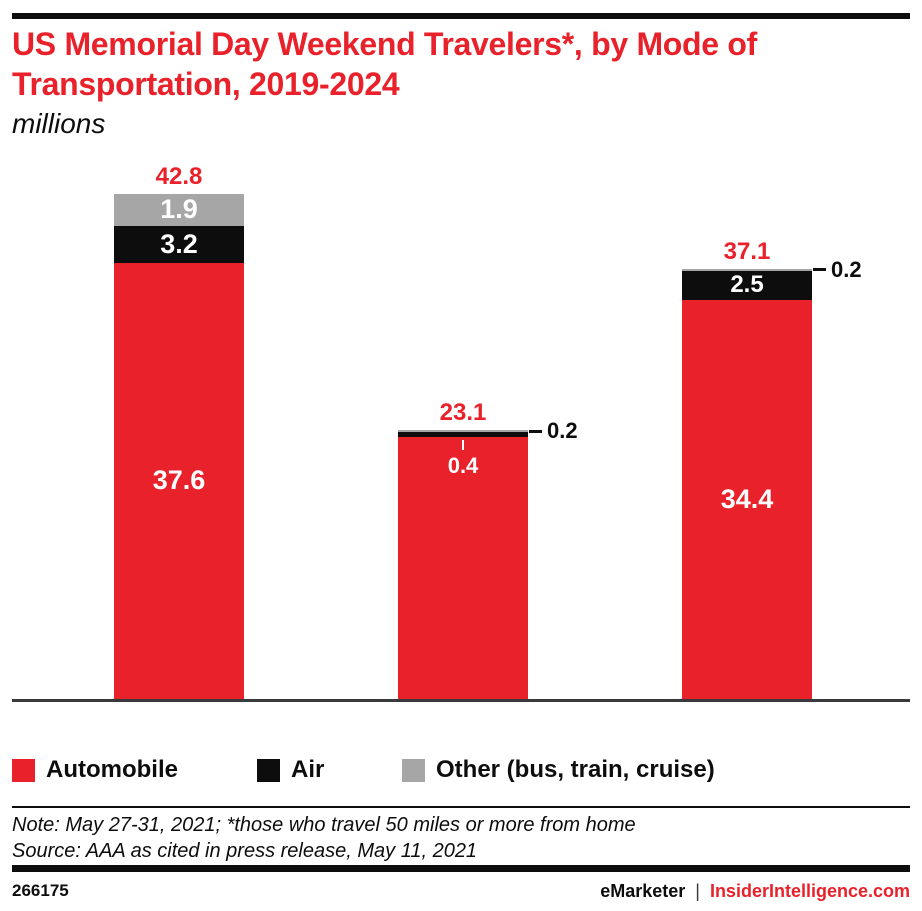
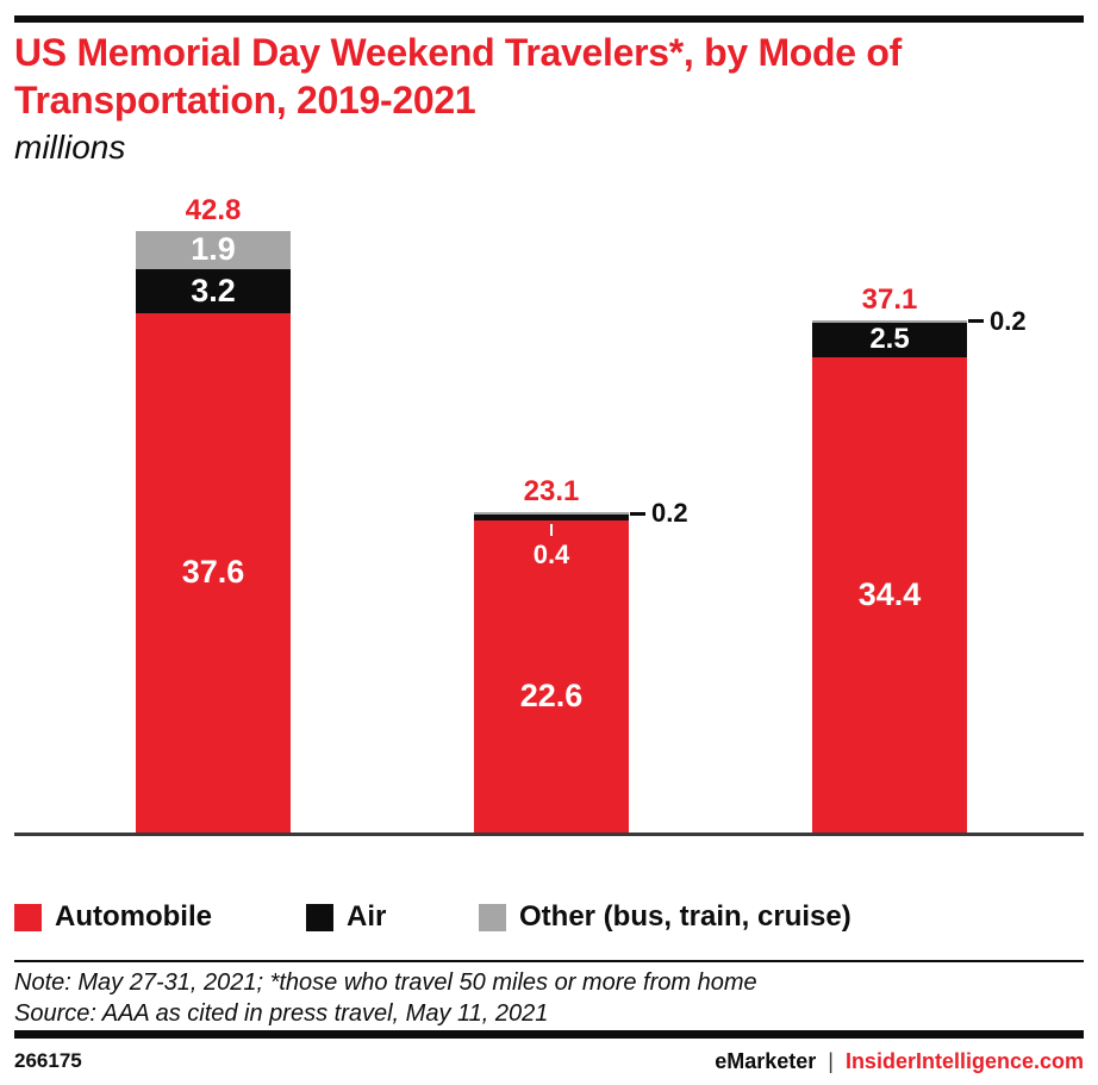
- US Memorial Day Weekend Travelers*, by Mode of Transportation, 2019-2024
+ US Memorial Day Weekend Travelers*, by Mode of Transportation, 2019-2021
  millions
  37.6
  3.2
  1.9
  42.8
+ 22.6
  0.4
  0.2
  23.1
  34.4
  2.5
  0.2
  37.1
  Automobile
  Air
  Other (bus, train, cruise)
  Note: May 27-31, 2021; *those who travel 50 miles or more from home
- Source: AAA as cited in press release, May 11, 2021
+ Source: AAA as cited in press travel, May 11, 2021
  266175
  eMarketer
  |
  InsiderIntelligence.com
